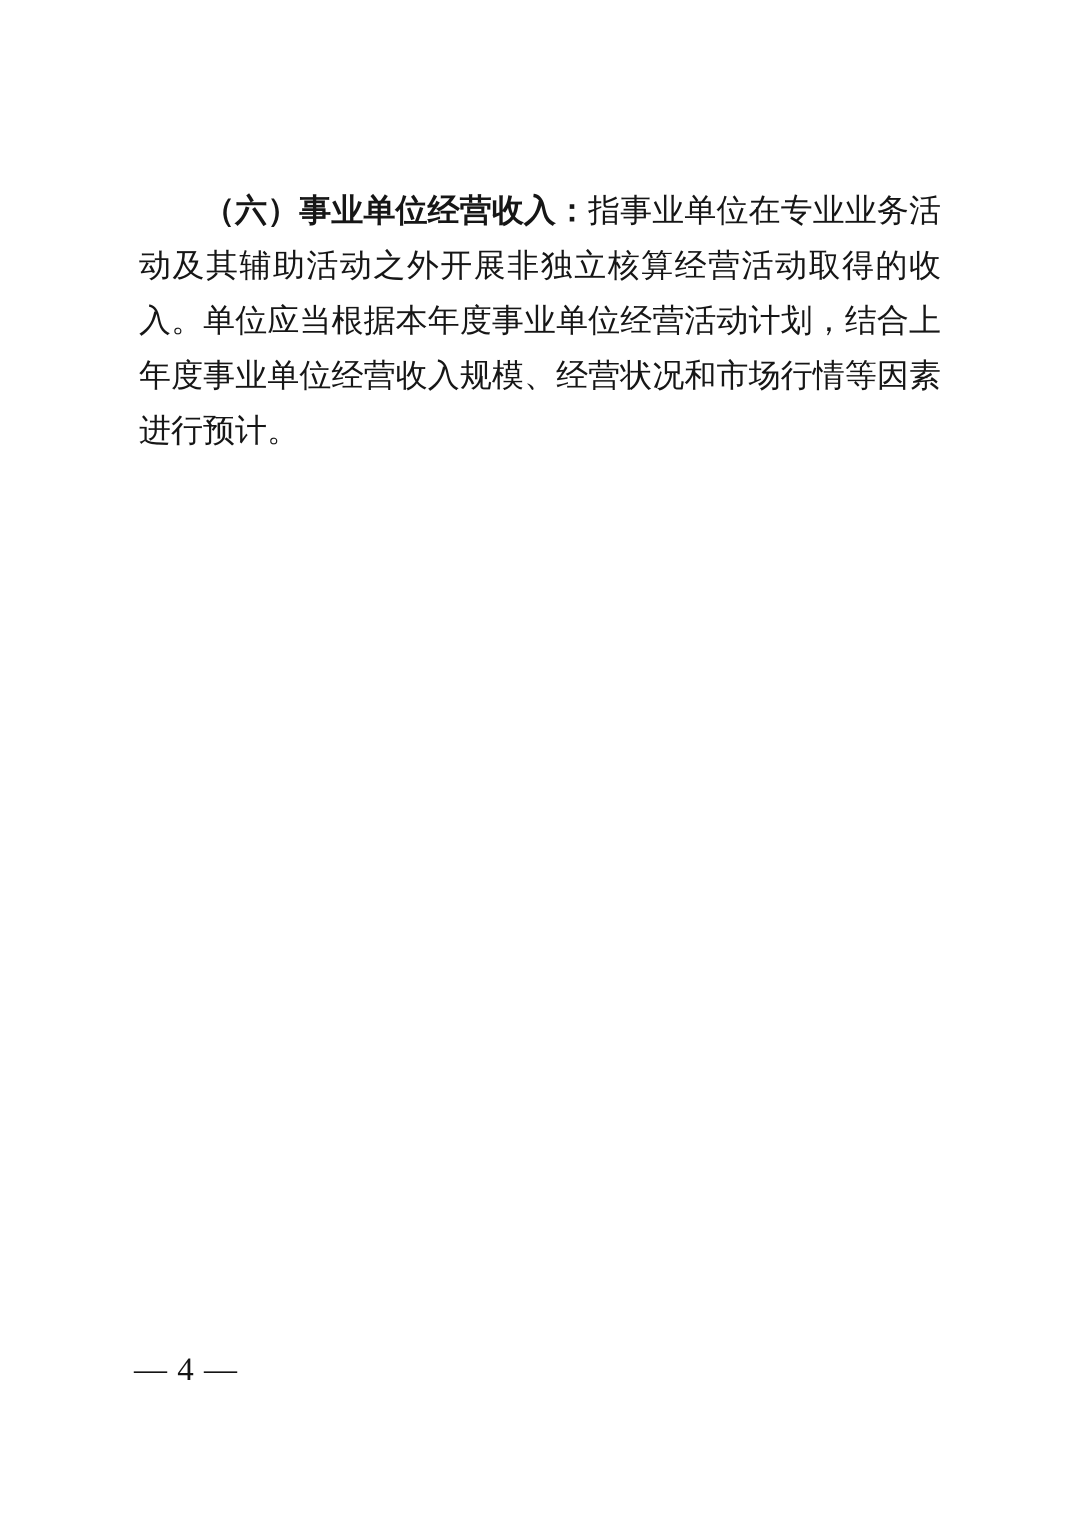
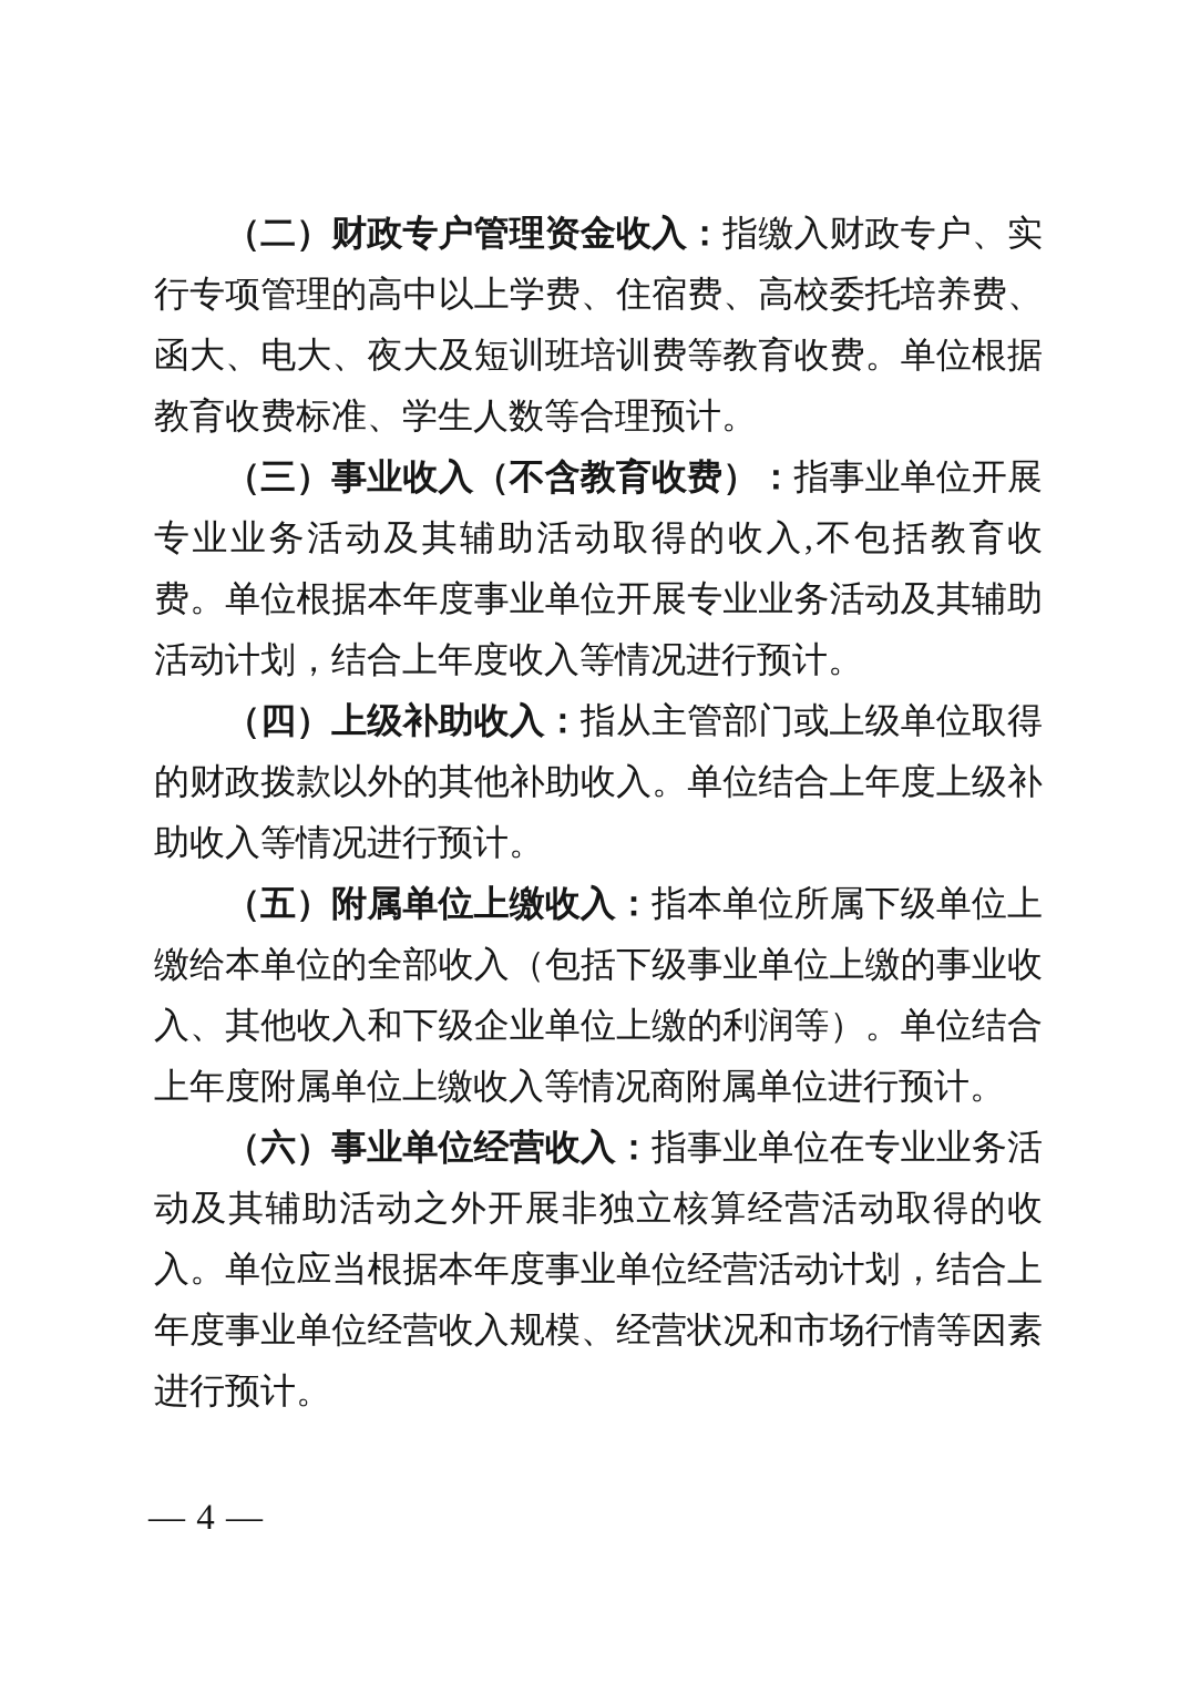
+ （二）财政专户管理资金收入：指缴入财政专户、实行专项管理的高中以上学费、住宿费、高校委托培养费、函大、电大、夜大及短训班培训费等教育收费。单位根据教育收费标准、学生人数等合理预计。
+ （三）事业收入（不含教育收费）：指事业单位开展专业业务活动及其辅助活动取得的收入,不包括教育收费。单位根据本年度事业单位开展专业业务活动及其辅助活动计划，结合上年度收入等情况进行预计。
+ （四）上级补助收入：指从主管部门或上级单位取得的财政拨款以外的其他补助收入。单位结合上年度上级补助收入等情况进行预计。
+ （五）附属单位上缴收入：指本单位所属下级单位上缴给本单位的全部收入（包括下级事业单位上缴的事业收入、其他收入和下级企业单位上缴的利润等）。单位结合上年度附属单位上缴收入等情况商附属单位进行预计。
  （六）事业单位经营收入：指事业单位在专业业务活动及其辅助活动之外开展非独立核算经营活动取得的收入。单位应当根据本年度事业单位经营活动计划，结合上年度事业单位经营收入规模、经营状况和市场行情等因素进行预计。
  — 4 —
